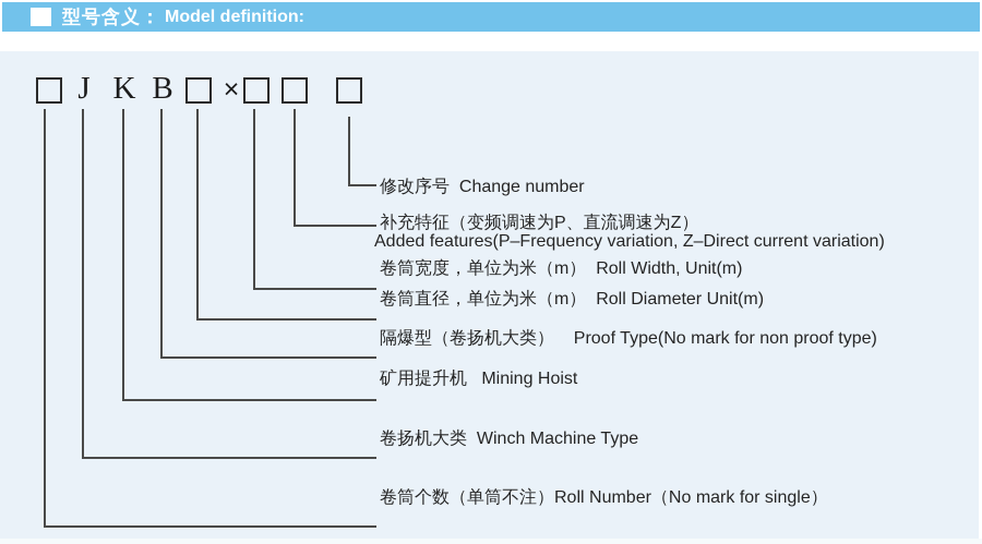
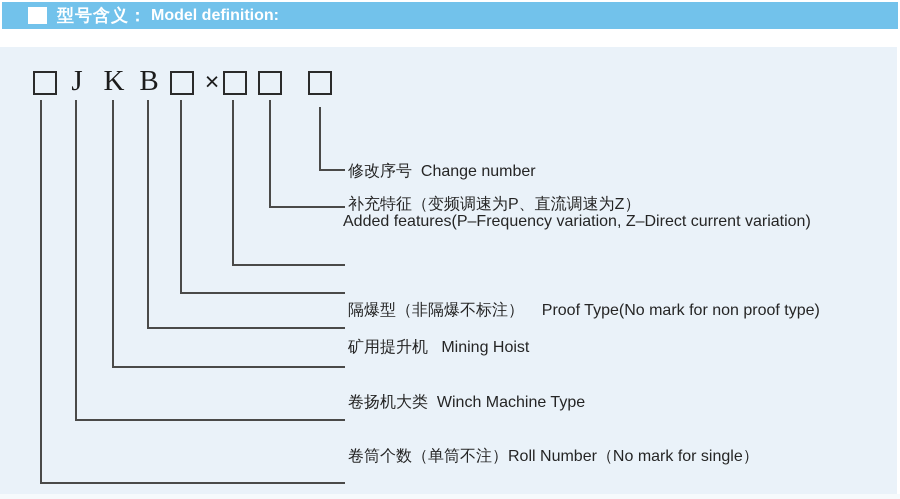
  型号含义：
  Model definition:
  J
  K
  B
  ×
  修改序号 Change number
  补充特征（变频调速为P、直流调速为Z）
  Added features(P–Frequency variation, Z–Direct current variation)
- 卷筒宽度，单位为米（m） Roll Width, Unit(m)
- 卷筒直径，单位为米（m） Roll Diameter Unit(m)
- 隔爆型（卷扬机大类） Proof Type(No mark for non proof type)
+ 隔爆型（非隔爆不标注） Proof Type(No mark for non proof type)
  矿用提升机 Mining Hoist
  卷扬机大类 Winch Machine Type
  卷筒个数（单筒不注）Roll Number（No mark for single）
